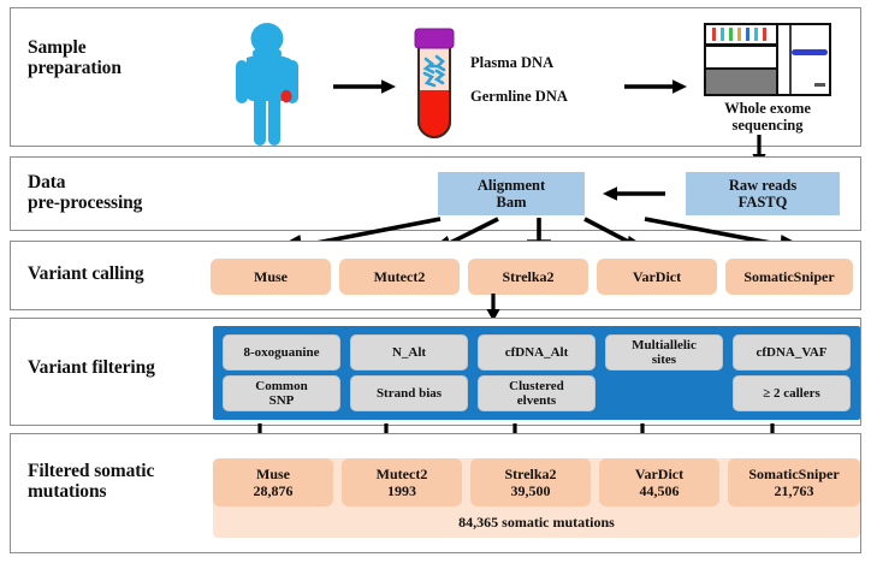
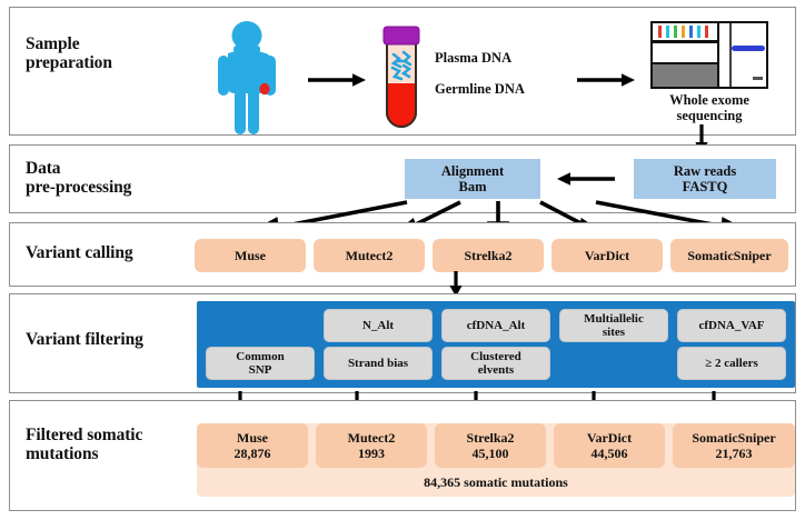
  Sample
  preparation
  Plasma DNA
  Germline DNA
  Whole exome
  sequencing
  Data
  pre-processing
  Alignment
  Bam
  Raw reads
  FASTQ
  Variant calling
  Muse
  Mutect2
  Strelka2
  VarDict
  SomaticSniper
  Variant filtering
- 8-oxoguanine
  N_Alt
  cfDNA_Alt
  Multiallelic
  sites
  cfDNA_VAF
  Common
  SNP
  Strand bias
  Clustered
  elvents
  ≥ 2 callers
  Filtered somatic
  mutations
  Muse
  28,876
  Mutect2
  1993
  Strelka2
- 39,500
+ 45,100
  VarDict
  44,506
  SomaticSniper
  21,763
  84,365 somatic mutations
